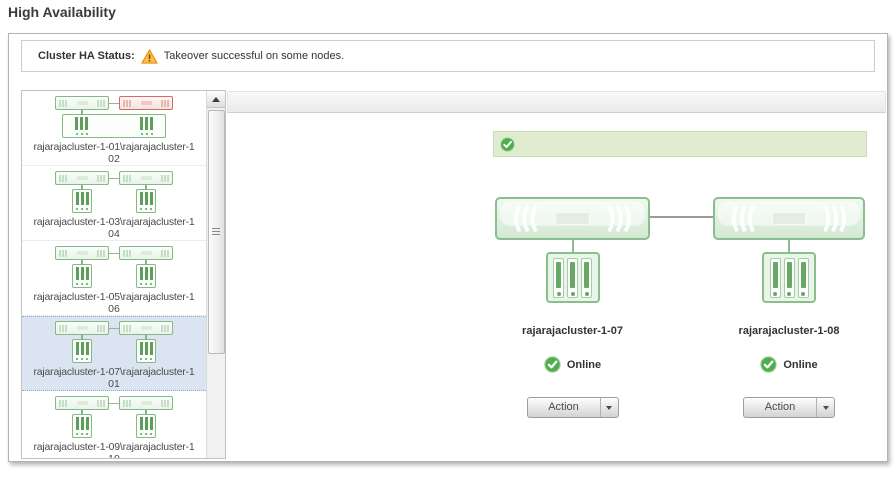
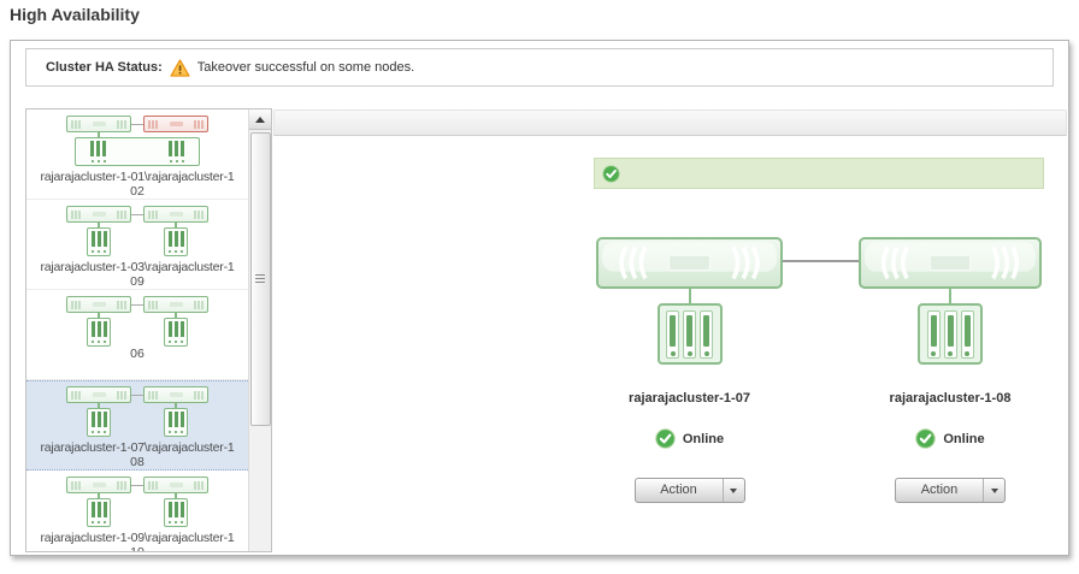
  High Availability
  Cluster HA Status:
  Takeover successful on some nodes.
  rajarajacluster-1-01\rajarajacluster-1
  02
  rajarajacluster-1-03\rajarajacluster-1
- 04
+ 09
- rajarajacluster-1-05\rajarajacluster-1
  06
  rajarajacluster-1-07\rajarajacluster-1
- 01
+ 08
  rajarajacluster-1-09\rajarajacluster-1
  rajarajacluster-1-07
  Online
  Action
  rajarajacluster-1-08
  Online
  Action
